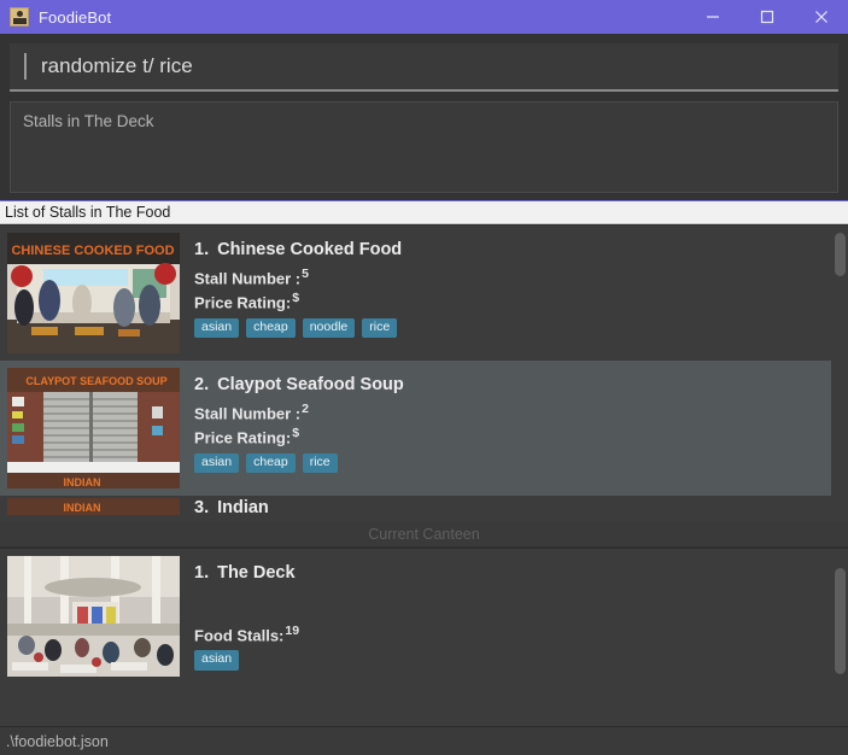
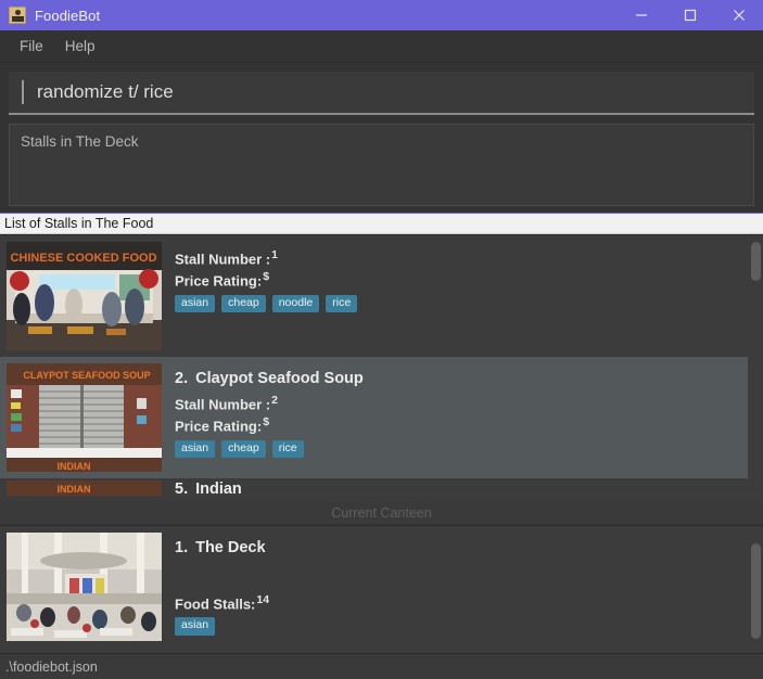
  FoodieBot
+ File
+ Help
  randomize t/ rice
  Stalls in The Deck
  List of Stalls in The Food
  CHINESE COOKED FOOD
- 1. Chinese Cooked Food
- Stall Number :5
+ Stall Number :1
  Price Rating:$
  asian
  cheap
  noodle
  rice
  CLAYPOT SEAFOOD SOUP
  INDIAN
  2. Claypot Seafood Soup
  Stall Number :2
  Price Rating:$
  asian
  cheap
  rice
  INDIAN
- 3. Indian
+ 5. Indian
  Current Canteen
  1. The Deck
- Food Stalls:19
+ Food Stalls:14
  asian
  .\foodiebot.json
